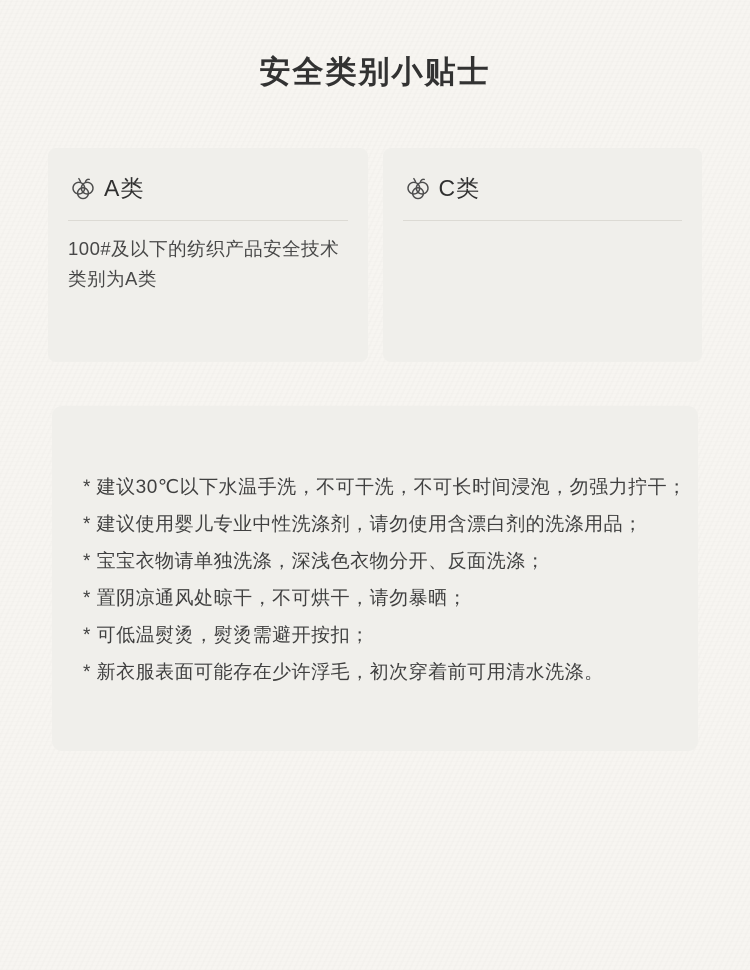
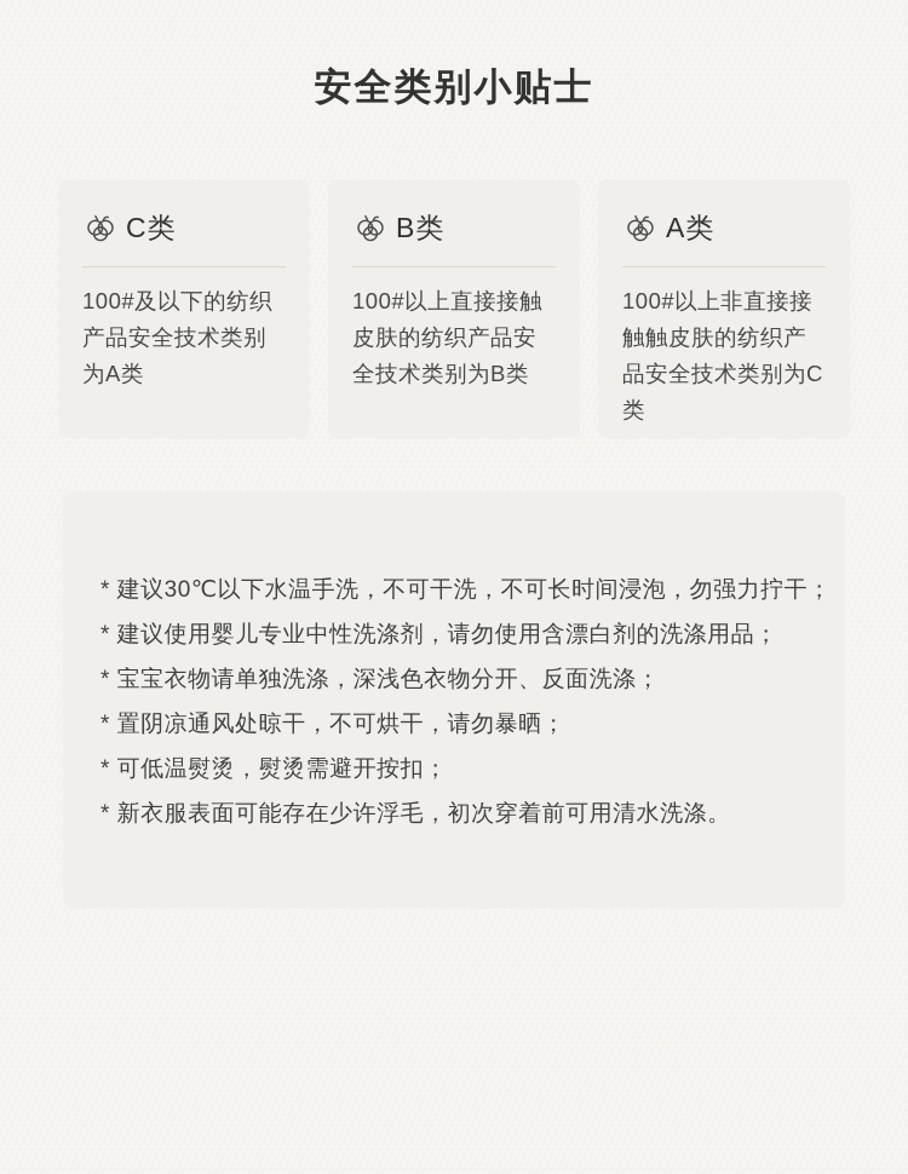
  安全类别小贴士
- A类
+ C类
  100#及以下的纺织产品安全技术类别为A类
+ B类
+ 100#以上直接接触皮肤的纺织产品安全技术类别为B类
- C类
+ A类
+ 100#以上非直接接触触皮肤的纺织产品安全技术类别为C类
  * 建议30℃以下水温手洗，不可干洗，不可长时间浸泡，勿强力拧干；
  * 建议使用婴儿专业中性洗涤剂，请勿使用含漂白剂的洗涤用品；
  * 宝宝衣物请单独洗涤，深浅色衣物分开、反面洗涤；
  * 置阴凉通风处晾干，不可烘干，请勿暴晒；
  * 可低温熨烫，熨烫需避开按扣；
  * 新衣服表面可能存在少许浮毛，初次穿着前可用清水洗涤。
